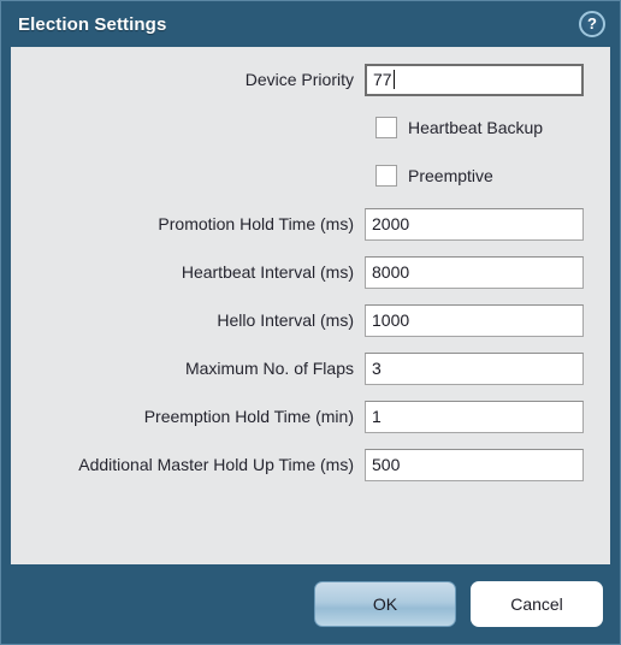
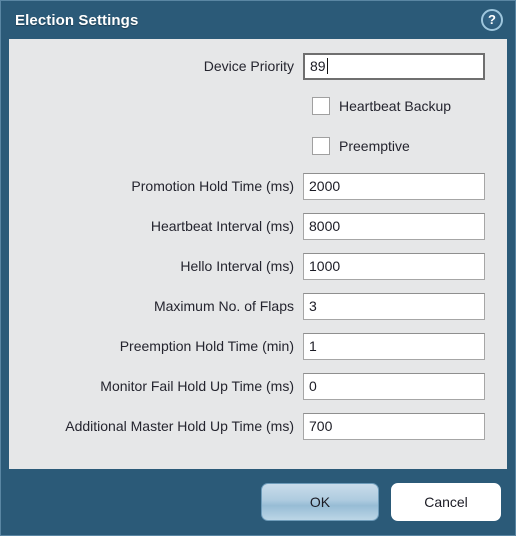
  Election Settings
  ?
  Device Priority
- 77
+ 89
  Heartbeat Backup
  Preemptive
  Promotion Hold Time (ms)
  2000
  Heartbeat Interval (ms)
  8000
  Hello Interval (ms)
  1000
  Maximum No. of Flaps
  3
  Preemption Hold Time (min)
  1
+ Monitor Fail Hold Up Time (ms)
+ 0
  Additional Master Hold Up Time (ms)
- 500
+ 700
  OK
  Cancel
